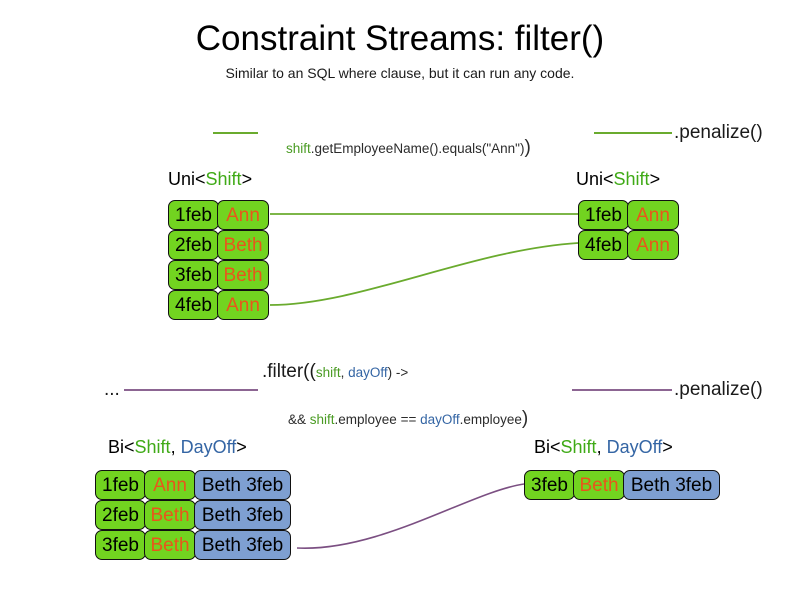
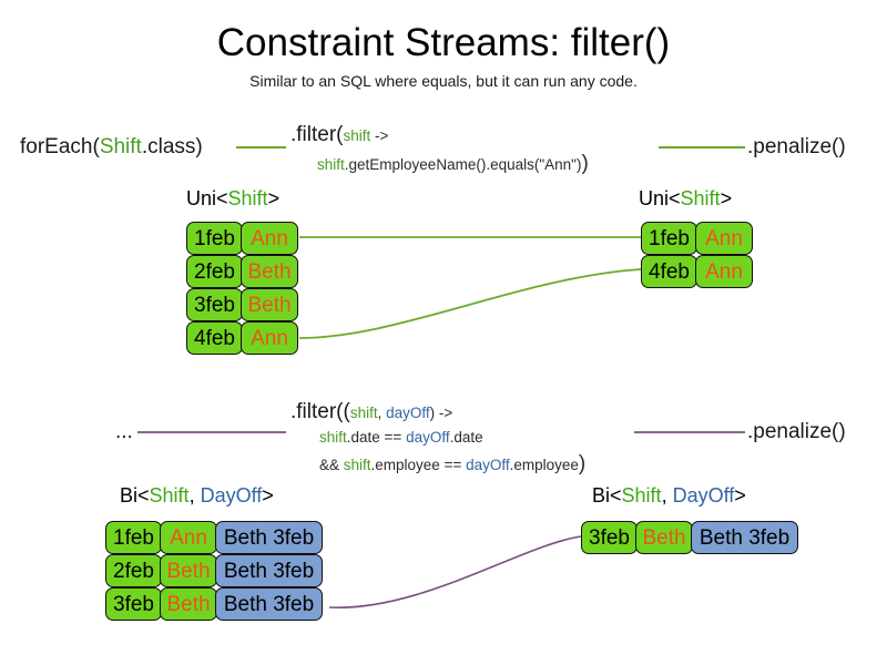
  Constraint Streams: filter()
- Similar to an SQL where clause, but it can run any code.
+ Similar to an SQL where equals, but it can run any code.
+ forEach(Shift.class)
+ .filter(shift ->
  shift.getEmployeeName().equals("Ann"))
  .penalize()
  Uni<Shift>
  Uni<Shift>
  1feb
  Ann
  2feb
  Beth
  3feb
  Beth
  4feb
  Ann
  1feb
  Ann
  4feb
  Ann
  ...
  .filter((shift, dayOff) ->
+ shift.date == dayOff.date
  && shift.employee == dayOff.employee)
  .penalize()
  Bi<Shift, DayOff>
  Bi<Shift, DayOff>
  1feb
  Ann
  Beth 3feb
  2feb
  Beth
  Beth 3feb
  3feb
  Beth
  Beth 3feb
  3feb
  Beth
  Beth 3feb
